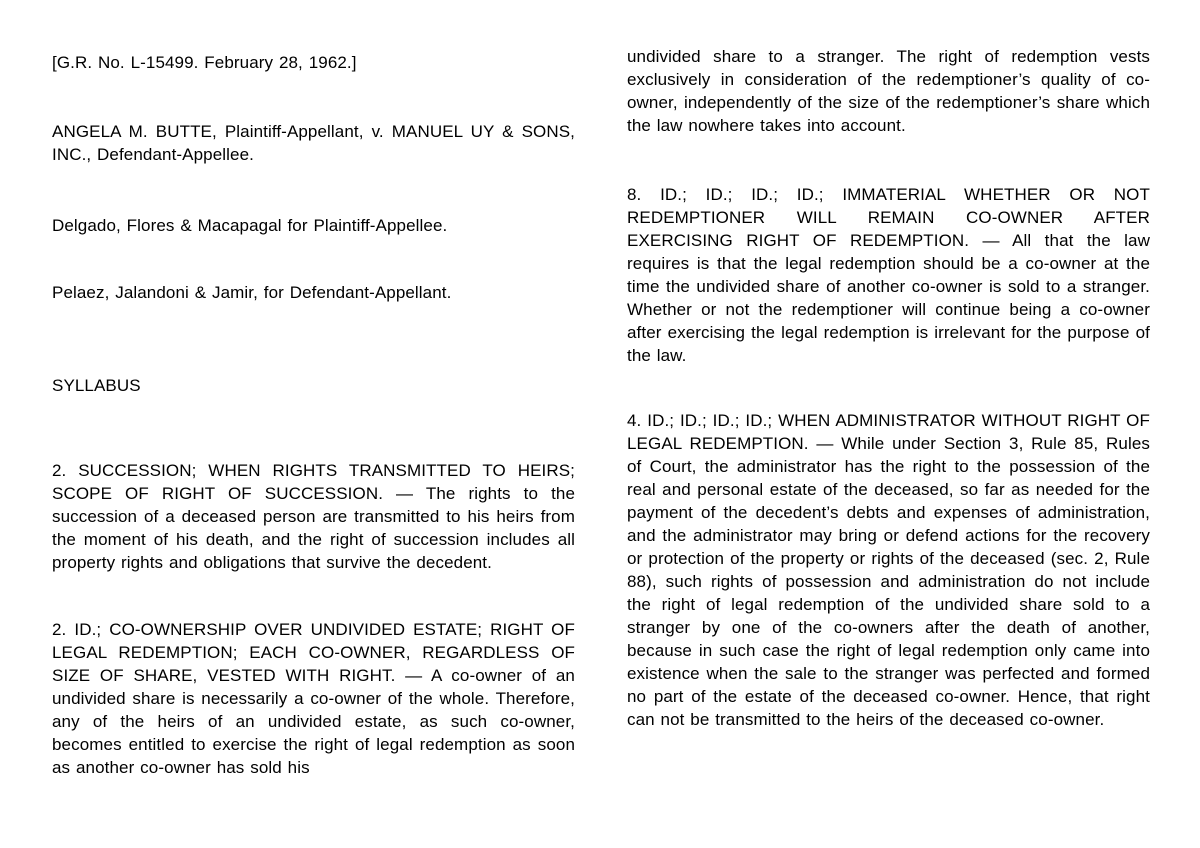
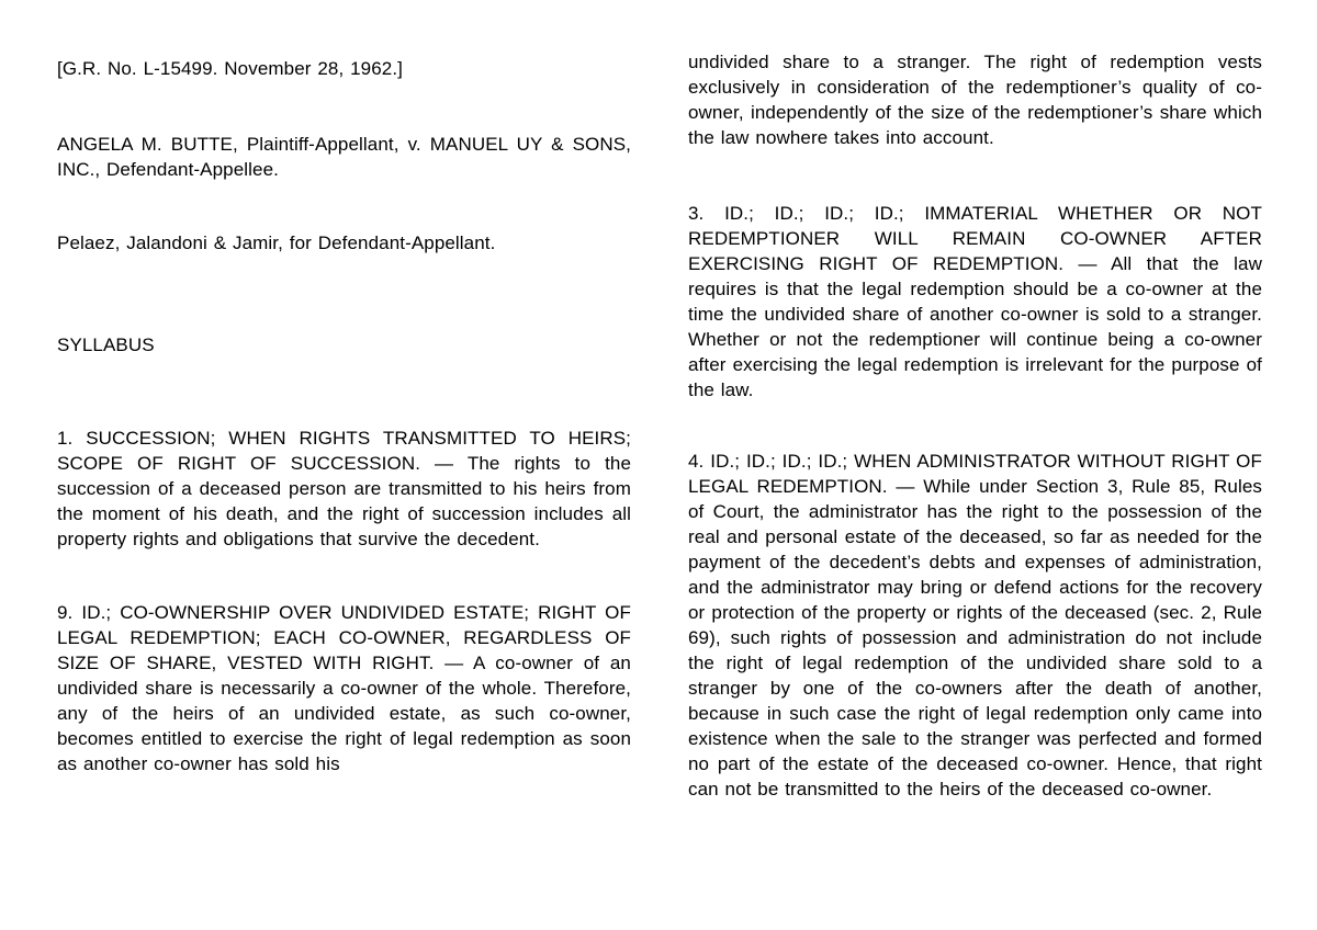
- [G.R. No. L-15499. February 28, 1962.]
+ [G.R. No. L-15499. November 28, 1962.]
  ANGELA M. BUTTE, Plaintiff-Appellant, v. MANUEL UY & SONS, INC., Defendant-Appellee.
- Delgado, Flores & Macapagal for Plaintiff-Appellee.
  Pelaez, Jalandoni & Jamir, for Defendant-Appellant.
  SYLLABUS
- 2. SUCCESSION; WHEN RIGHTS TRANSMITTED TO HEIRS; SCOPE OF RIGHT OF SUCCESSION. — The rights to the succession of a deceased person are transmitted to his heirs from the moment of his death, and the right of succession includes all property rights and obligations that survive the decedent.
+ 1. SUCCESSION; WHEN RIGHTS TRANSMITTED TO HEIRS; SCOPE OF RIGHT OF SUCCESSION. — The rights to the succession of a deceased person are transmitted to his heirs from the moment of his death, and the right of succession includes all property rights and obligations that survive the decedent.
- 2. ID.; CO-OWNERSHIP OVER UNDIVIDED ESTATE; RIGHT OF LEGAL REDEMPTION; EACH CO-OWNER, REGARDLESS OF SIZE OF SHARE, VESTED WITH RIGHT. — A co-owner of an undivided share is necessarily a co-owner of the whole. Therefore, any of the heirs of an undivided estate, as such co-owner, becomes entitled to exercise the right of legal redemption as soon as another co-owner has sold his
+ 9. ID.; CO-OWNERSHIP OVER UNDIVIDED ESTATE; RIGHT OF LEGAL REDEMPTION; EACH CO-OWNER, REGARDLESS OF SIZE OF SHARE, VESTED WITH RIGHT. — A co-owner of an undivided share is necessarily a co-owner of the whole. Therefore, any of the heirs of an undivided estate, as such co-owner, becomes entitled to exercise the right of legal redemption as soon as another co-owner has sold his
  undivided share to a stranger. The right of redemption vests exclusively in consideration of the redemptioner’s quality of co-owner, independently of the size of the redemptioner’s share which the law nowhere takes into account.
- 8. ID.; ID.; ID.; ID.; IMMATERIAL WHETHER OR NOT REDEMPTIONER WILL REMAIN CO-OWNER AFTER EXERCISING RIGHT OF REDEMPTION. — All that the law requires is that the legal redemption should be a co-owner at the time the undivided share of another co-owner is sold to a stranger. Whether or not the redemptioner will continue being a co-owner after exercising the legal redemption is irrelevant for the purpose of the law.
+ 3. ID.; ID.; ID.; ID.; IMMATERIAL WHETHER OR NOT REDEMPTIONER WILL REMAIN CO-OWNER AFTER EXERCISING RIGHT OF REDEMPTION. — All that the law requires is that the legal redemption should be a co-owner at the time the undivided share of another co-owner is sold to a stranger. Whether or not the redemptioner will continue being a co-owner after exercising the legal redemption is irrelevant for the purpose of the law.
- 4. ID.; ID.; ID.; ID.; WHEN ADMINISTRATOR WITHOUT RIGHT OF LEGAL REDEMPTION. — While under Section 3, Rule 85, Rules of Court, the administrator has the right to the possession of the real and personal estate of the deceased, so far as needed for the payment of the decedent’s debts and expenses of administration, and the administrator may bring or defend actions for the recovery or protection of the property or rights of the deceased (sec. 2, Rule 88), such rights of possession and administration do not include the right of legal redemption of the undivided share sold to a stranger by one of the co-owners after the death of another, because in such case the right of legal redemption only came into existence when the sale to the stranger was perfected and formed no part of the estate of the deceased co-owner. Hence, that right can not be transmitted to the heirs of the deceased co-owner.
+ 4. ID.; ID.; ID.; ID.; WHEN ADMINISTRATOR WITHOUT RIGHT OF LEGAL REDEMPTION. — While under Section 3, Rule 85, Rules of Court, the administrator has the right to the possession of the real and personal estate of the deceased, so far as needed for the payment of the decedent’s debts and expenses of administration, and the administrator may bring or defend actions for the recovery or protection of the property or rights of the deceased (sec. 2, Rule 69), such rights of possession and administration do not include the right of legal redemption of the undivided share sold to a stranger by one of the co-owners after the death of another, because in such case the right of legal redemption only came into existence when the sale to the stranger was perfected and formed no part of the estate of the deceased co-owner. Hence, that right can not be transmitted to the heirs of the deceased co-owner.
